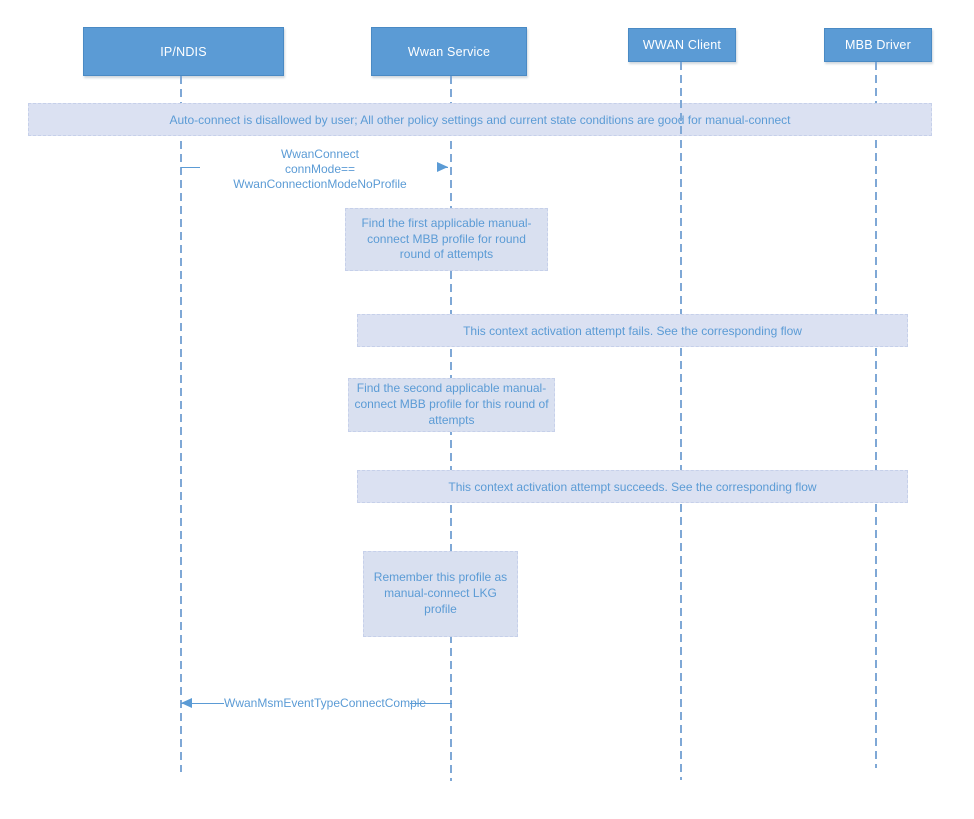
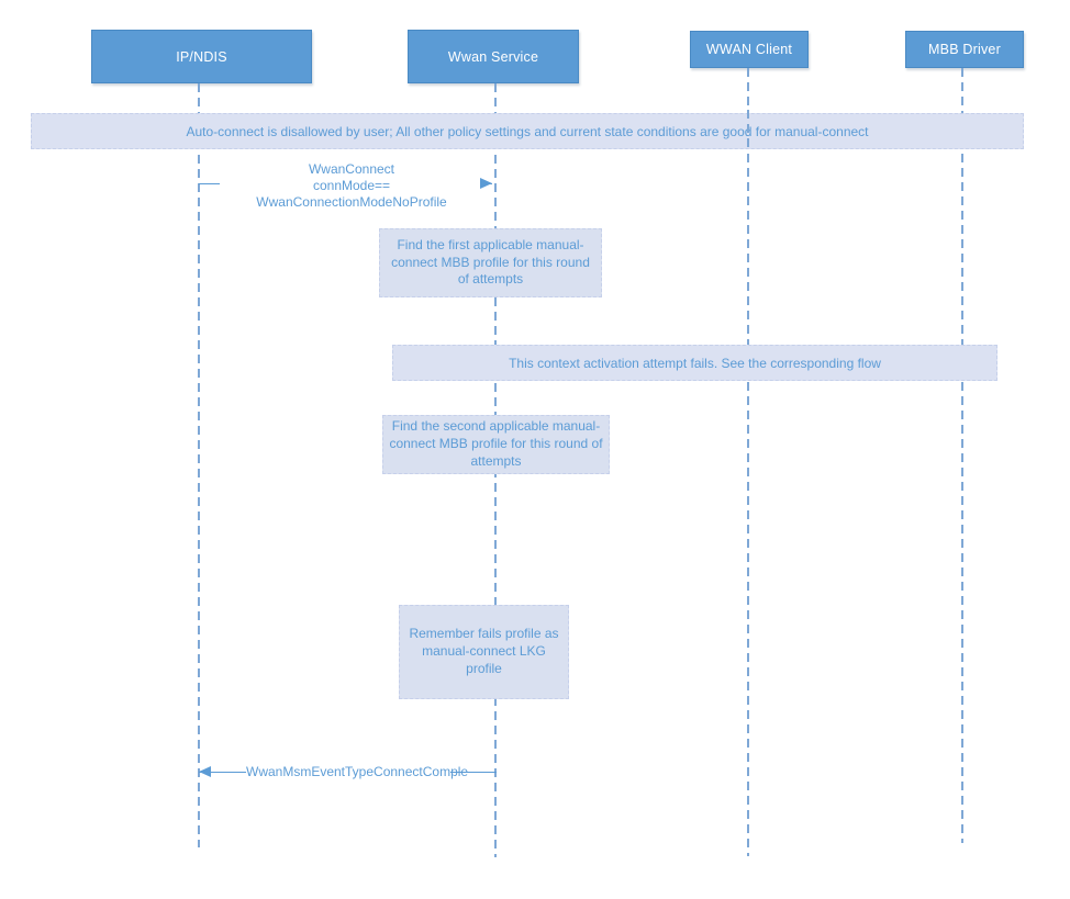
  IP/NDIS
  Wwan Service
  WWAN Client
  MBB Driver
  Auto-connect is disallowed by user; All other policy settings and current state conditions are goo for manual-connect
  WwanConnect
  connMode== WwanConnectionModeNoProfile
- Find the first applicable manual-connect MBB profile for round round of attempts
+ Find the first applicable manual-connect MBB profile for this round of attempts
  This context activation attempt fails. See the corresponding flow
  Find the second applicable manual-connect MBB profile for this round of attempts
- This context activation attempt succeeds. See the corresponding flow
- Remember this profile as manual-connect LKG profile
+ Remember fails profile as manual-connect LKG profile
  WwanMsmEventTypeConnectComple
